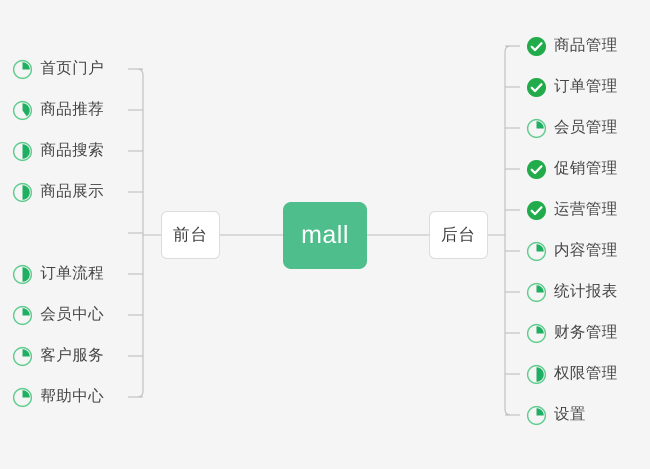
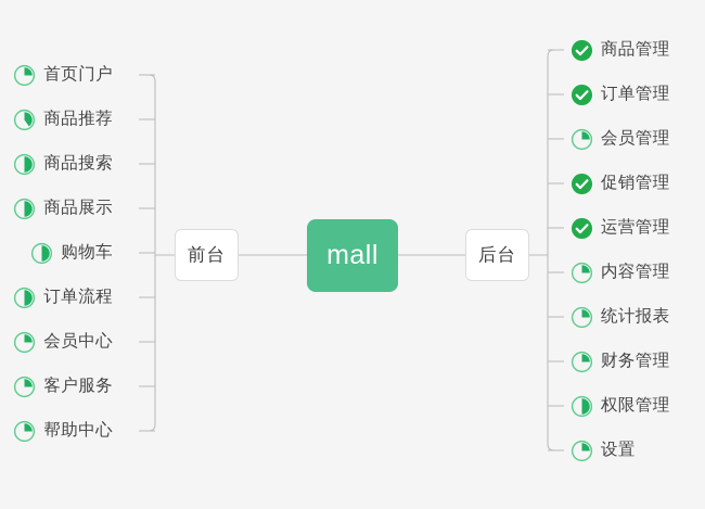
  前台
  mall
  后台
  首页门户
  商品推荐
  商品搜索
  商品展示
+ 购物车
  订单流程
  会员中心
  客户服务
  帮助中心
  商品管理
  订单管理
  会员管理
  促销管理
  运营管理
  内容管理
  统计报表
  财务管理
  权限管理
  设置
